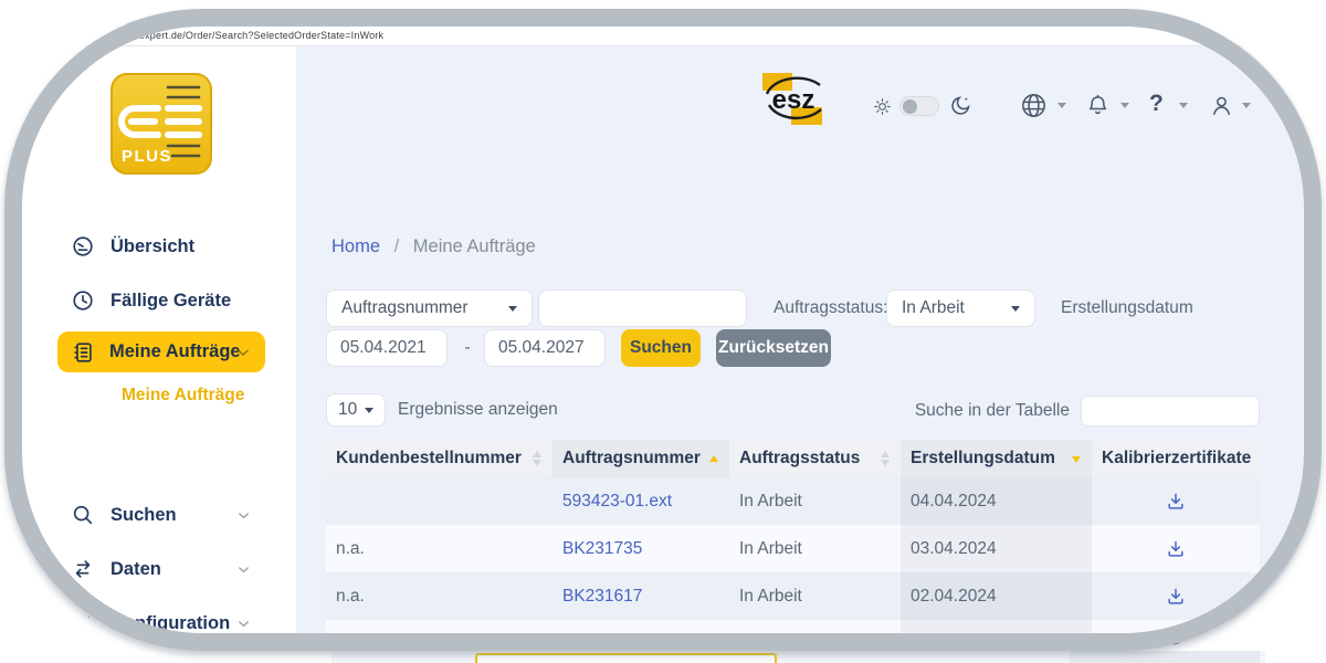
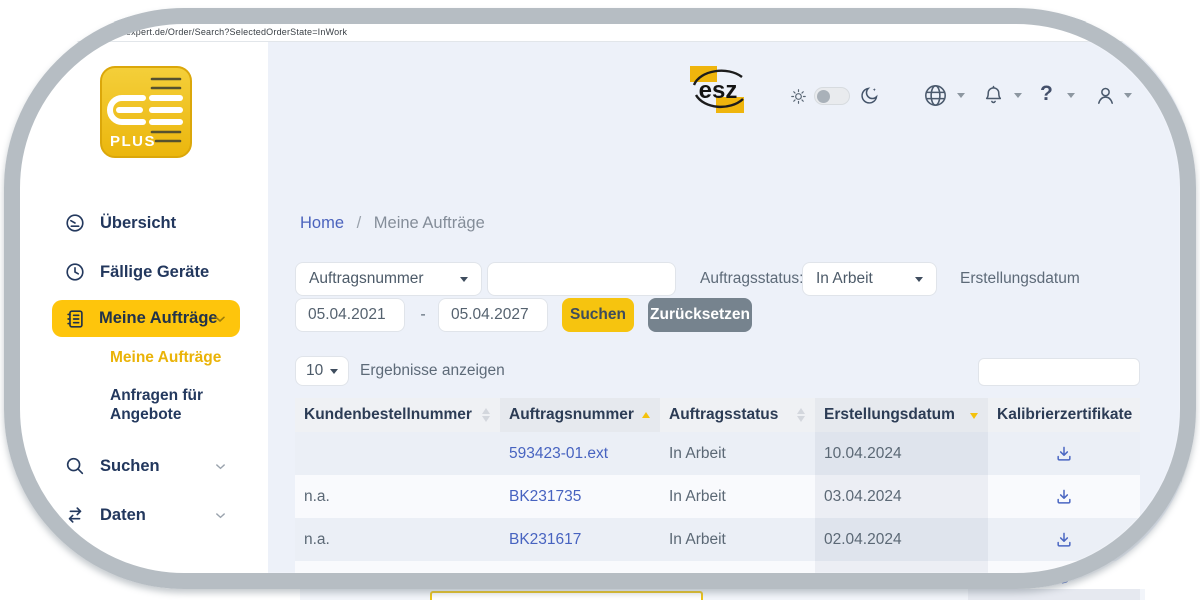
  ..sset-expert.de/Order/Search?SelectedOrderState=InWork
  PLUS
  Übersicht
  Fällige Geräte
  Meine Aufträge
  Meine Aufträge
+ Anfragen für Angebote
  Suchen
  Daten
- Konfiguration
  esz
  ?
  Home / Meine Aufträge
  Auftragsnummer
  Auftragsstatus
  In Arbeit
  Erstellungsdatum
  05.04.2021
  -
  05.04.2027
  Suchen
  Zurücksetzen
  10
  Ergebnisse anzeigen
- Suche in der Tabelle
  Kundenbestellnummer
  Auftragsnummer
  Auftragsstatus
  Erstellungsdatum
  Kalibrierzertifikate
  593423-01.ext
  In Arbeit
- 04.04.2024
+ 10.04.2024
  n.a.
  BK231735
  In Arbeit
  03.04.2024
  n.a.
  BK231617
  In Arbeit
  02.04.2024
